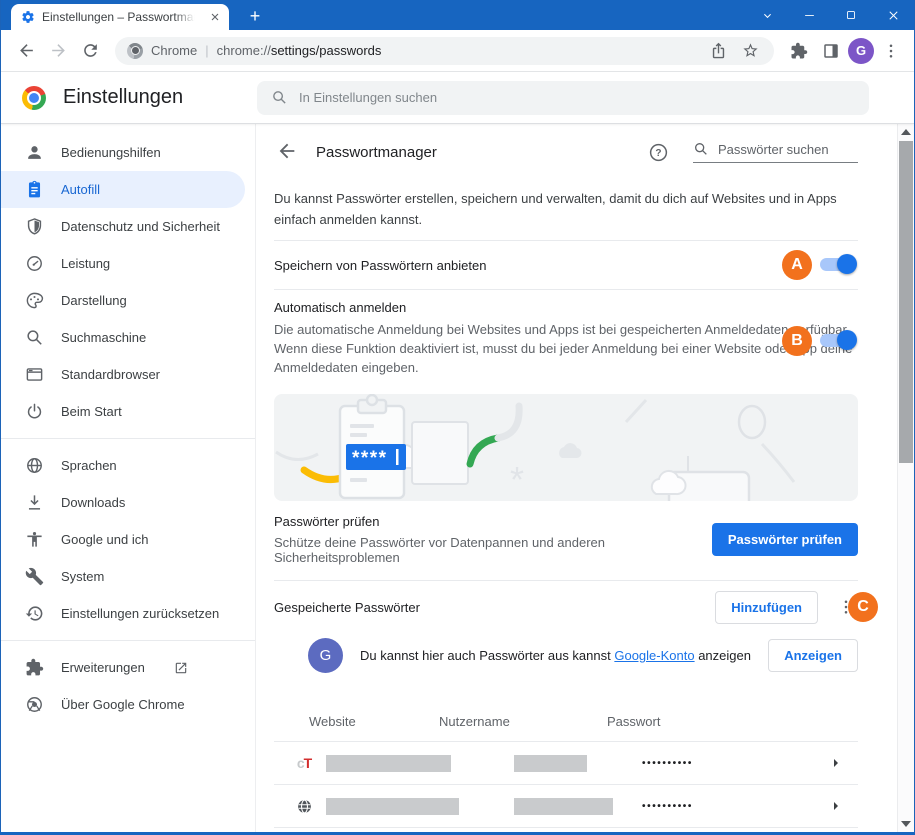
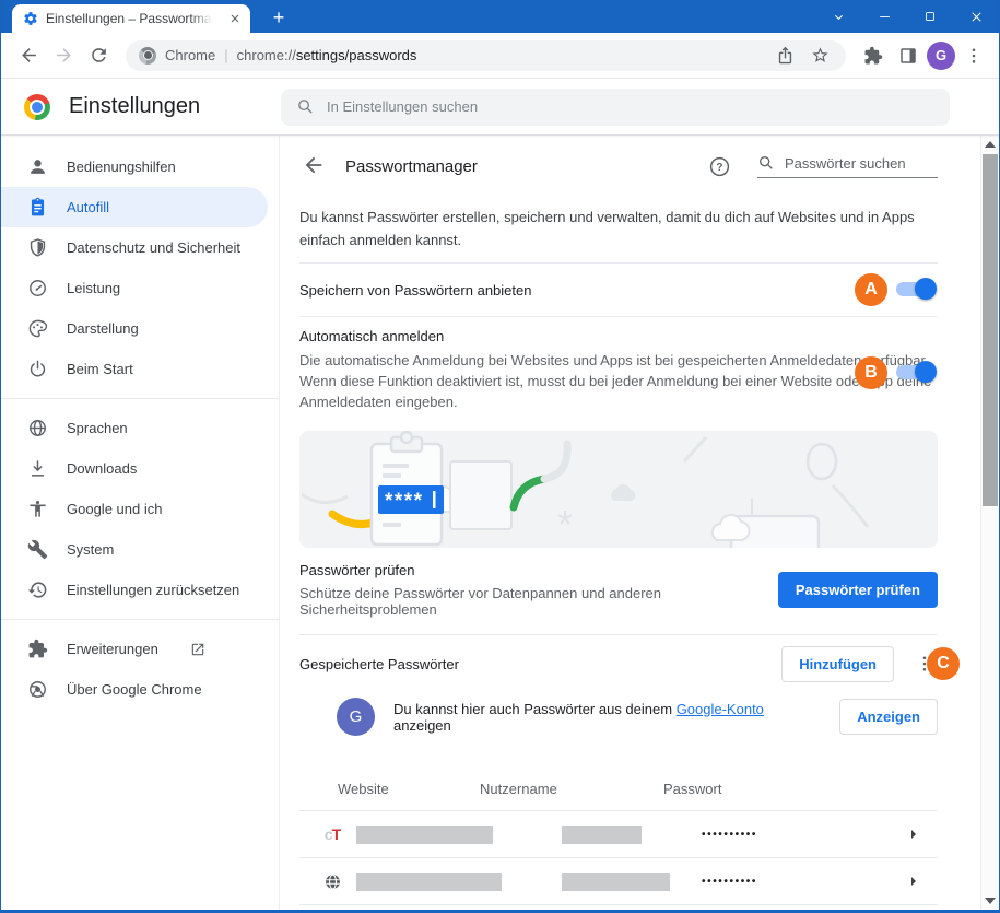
  Einstellungen – Passwortman
  +
  Chrome
  |
  chrome://settings/passwords
  G
  Einstellungen
  In Einstellungen suchen
  Bedienungshilfen
  Autofill
  Datenschutz und Sicherheit
  Leistung
  Darstellung
- Suchmaschine
- Standardbrowser
  Beim Start
  Sprachen
  Downloads
  Google und ich
  System
  Einstellungen zurücksetzen
  Erweiterungen
  Über Google Chrome
  Passwortmanager
  ?
  Passwörter suchen
  Du kannst Passwörter erstellen, speichern und verwalten, damit du dich auf Websites und in Apps einfach anmelden kannst.
  Speichern von Passwörtern anbieten
  A
  Automatisch anmelden
  Die automatische Anmeldung bei Websites und Apps ist bei gespeicherten Anmeldedatenrfügba Wenn diese Funktion deaktiviert ist, musst du bei jeder Anmeldung bei einer Website odep dei Anmeldedaten eingeben.
  B
  ****
  Passwörter prüfen
  Schütze deine Passwörter vor Datenpannen und anderen Sicherheitsproblemen
  Passwörter prüfen
  Gespeicherte Passwörter
  Hinzufügen
  C
  G
- Du kannst hier auch Passwörter aus kannst Google-Konto anzeigen
+ Du kannst hier auch Passwörter aus deinem Google-Konto anzeigen
  Anzeigen
  Website
  Nutzername
  Passwort
  c
  T
  ••••••••••
  ••••••••••
